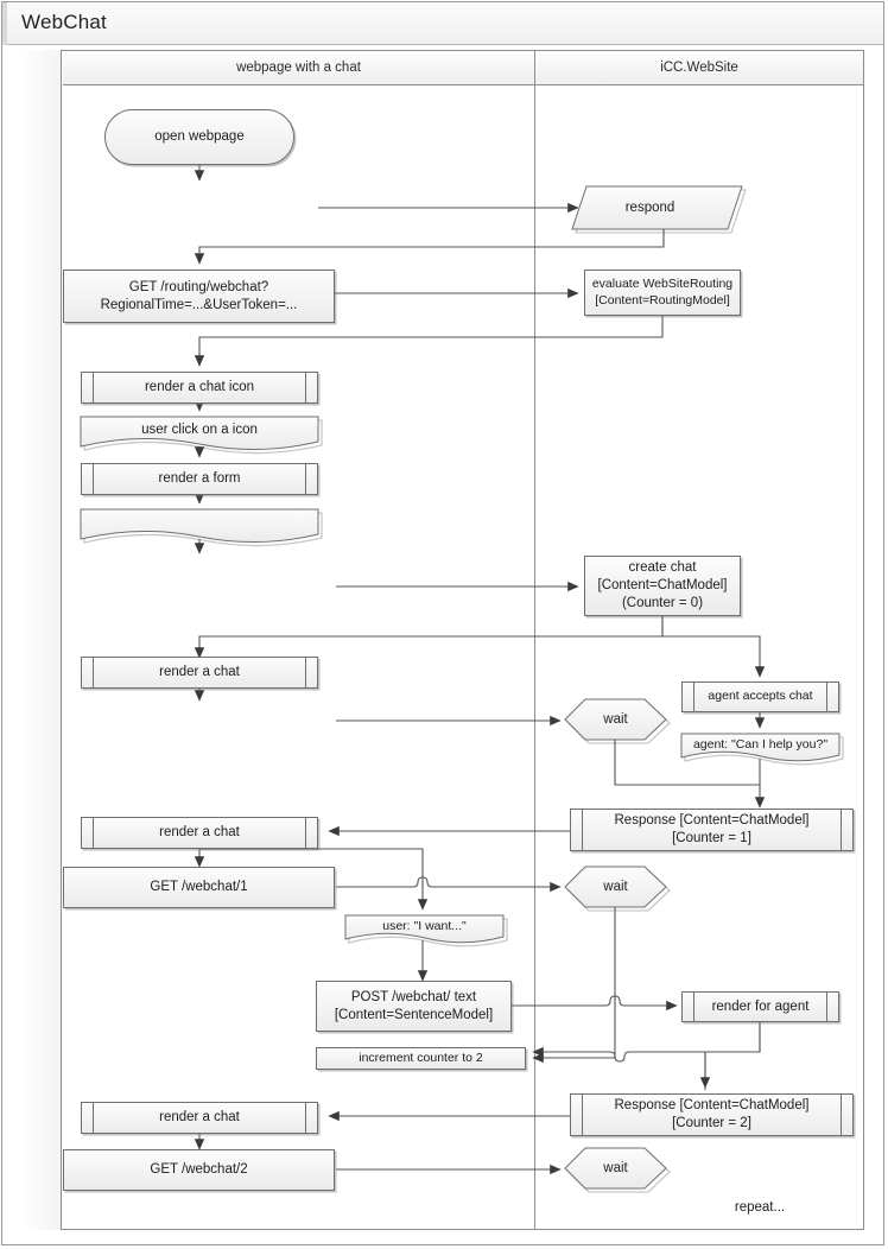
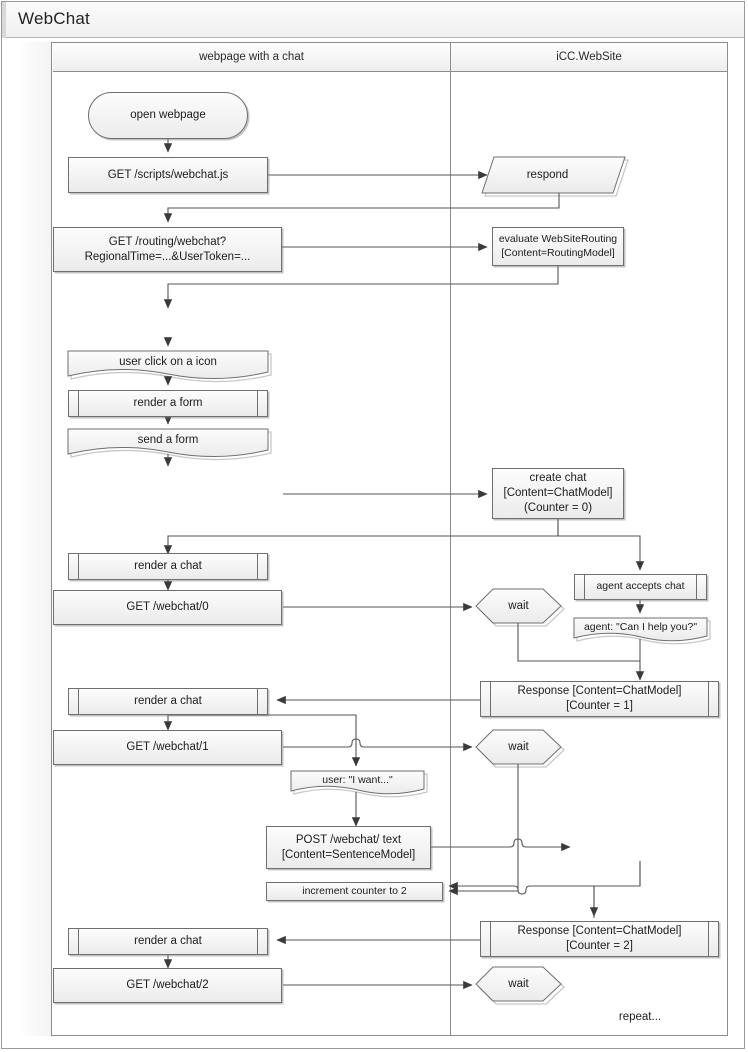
  WebChat
  webpage with a chat
  iCC.WebSite
  open webpage
+ GET /scripts/webchat.js
  respond
  GET /routing/webchat?
  RegionalTime=...&UserToken=...
  evaluate WebSiteRouting
  [Content=RoutingModel]
- render a chat icon
  user click on a icon
  render a form
+ send a form
  create chat
  [Content=ChatModel]
  (Counter = 0)
  render a chat
+ GET /webchat/0
  wait
  agent accepts chat
  agent: "Can I help you?"
  Response [Content=ChatModel]
  [Counter = 1]
  render a chat
  GET /webchat/1
  wait
  user: "I want..."
  POST /webchat/ text
  [Content=SentenceModel]
- render for agent
  increment counter to 2
  Response [Content=ChatModel]
  [Counter = 2]
  render a chat
  GET /webchat/2
  wait
  repeat...
